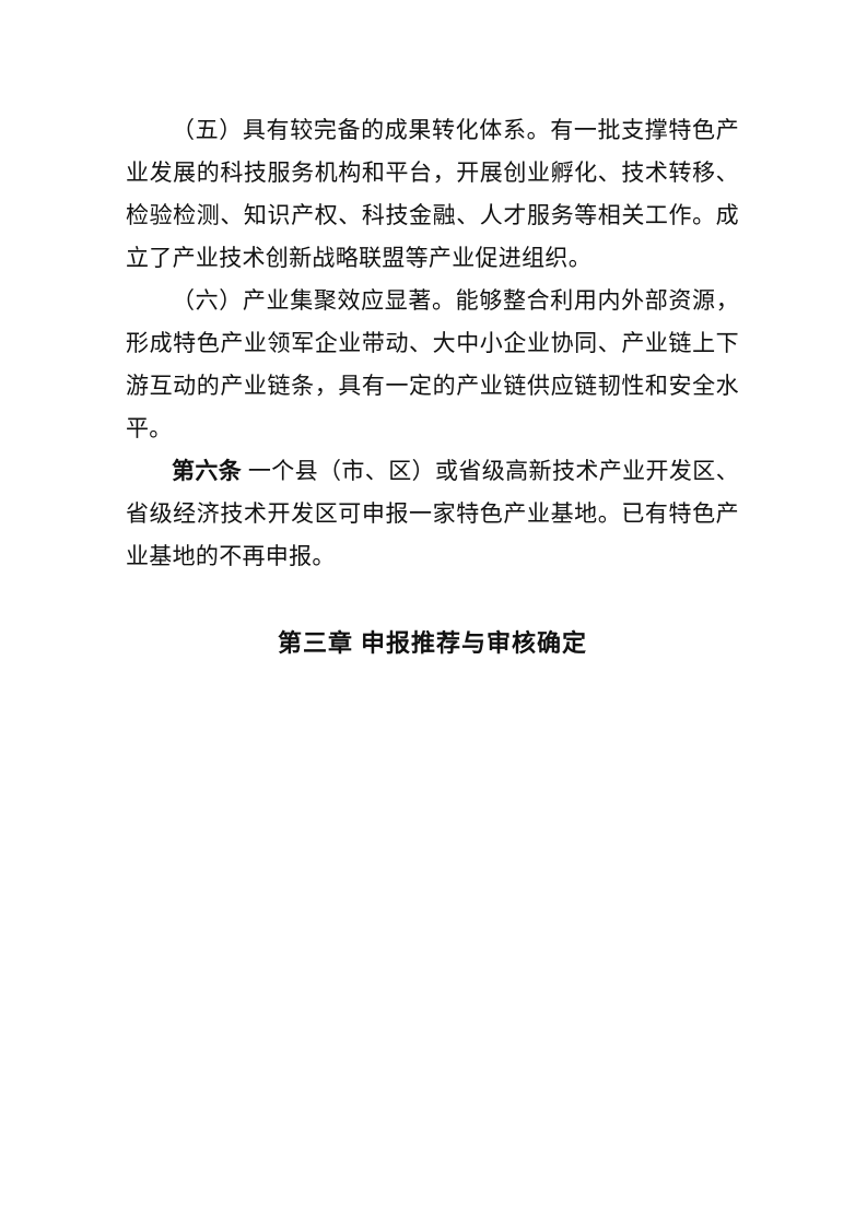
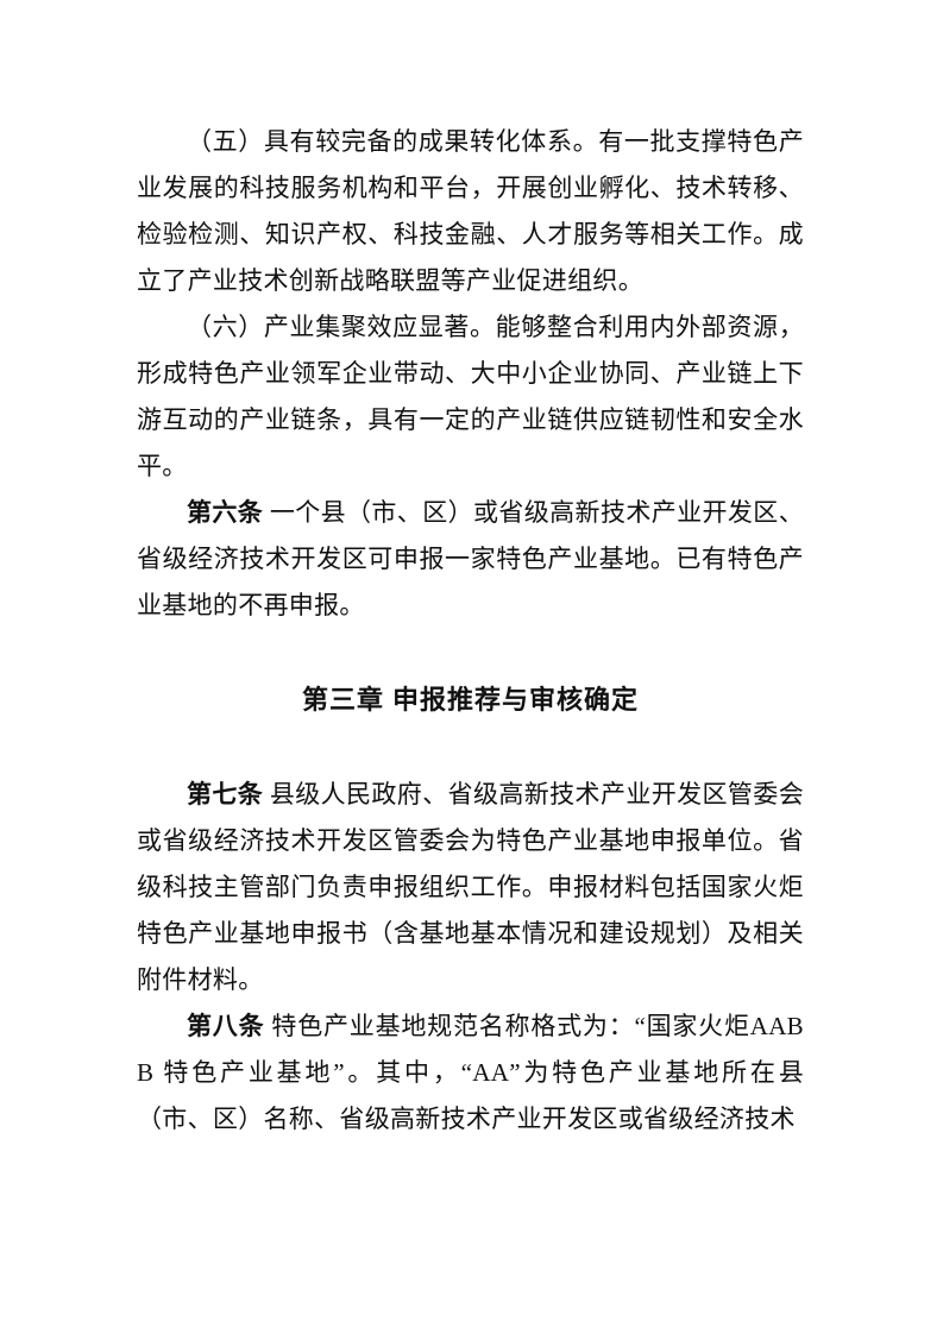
  （五）具有较完备的成果转化体系。有一批支撑特色产业发展的科技服务机构和平台，开展创业孵化、技术转移、检验检测、知识产权、科技金融、人才服务等相关工作。成立了产业技术创新战略联盟等产业促进组织。
  （六）产业集聚效应显著。能够整合利用内外部资源，形成特色产业领军企业带动、大中小企业协同、产业链上下游互动的产业链条，具有一定的产业链供应链韧性和安全水平。
  第六条 一个县（市、区）或省级高新技术产业开发区、省级经济技术开发区可申报一家特色产业基地。已有特色产业基地的不再申报。
  第三章 申报推荐与审核确定
+ 第七条 县级人民政府、省级高新技术产业开发区管委会或省级经济技术开发区管委会为特色产业基地申报单位。省级科技主管部门负责申报组织工作。申报材料包括国家火炬特色产业基地申报书（含基地基本情况和建设规划）及相关附件材料。
+ 第八条 特色产业基地规范名称格式为：“国家火炬AABB 特色产业基地”。其中，“AA”为特色产业基地所在县（市、区）名称、省级高新技术产业开发区或省级经济技术
